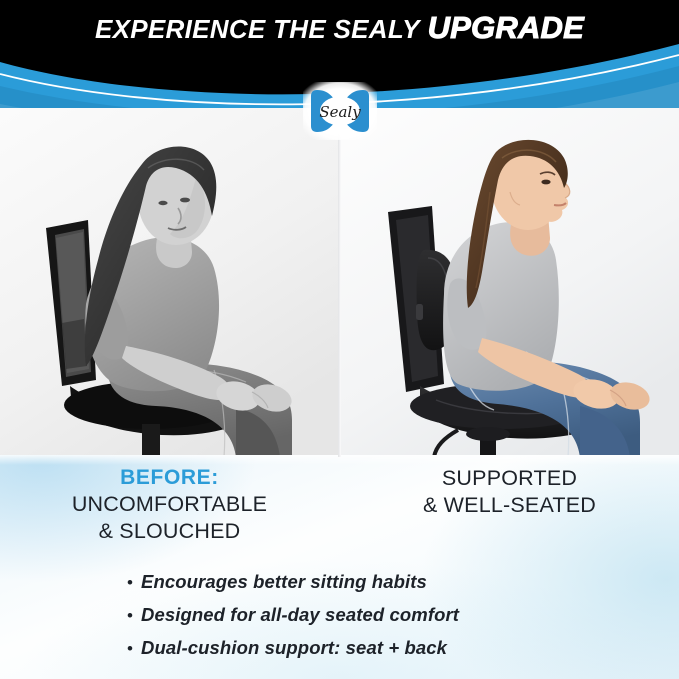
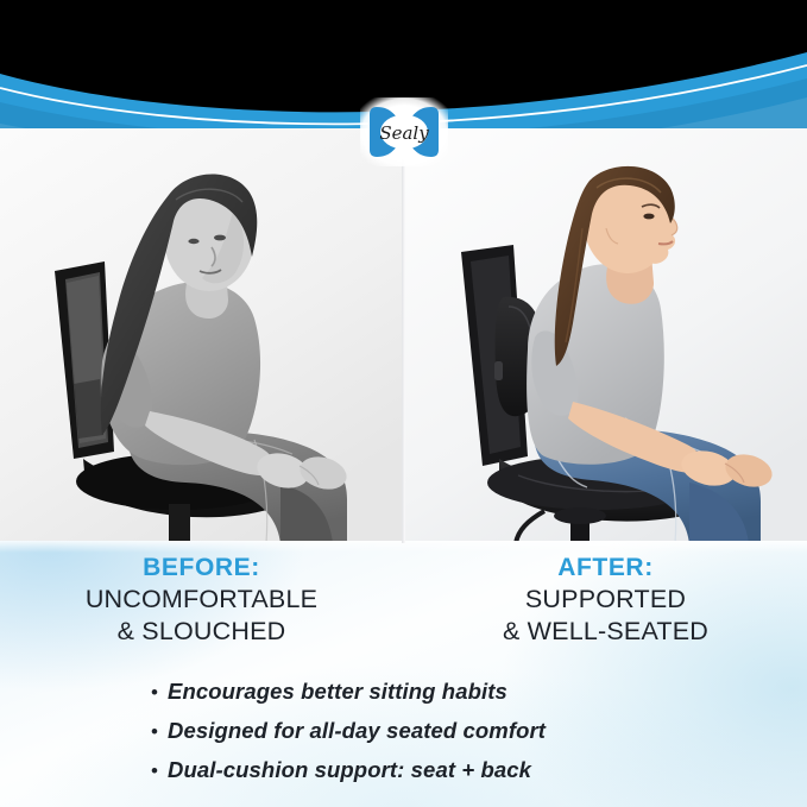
- EXPERIENCE THE SEALY UPGRADE
  Sealy
  BEFORE:
  UNCOMFORTABLE
  & SLOUCHED
+ AFTER:
  SUPPORTED
  & WELL-SEATED
  •
  Encourages better sitting habits
  •
  Designed for all-day seated comfort
  •
  Dual-cushion support: seat + back
